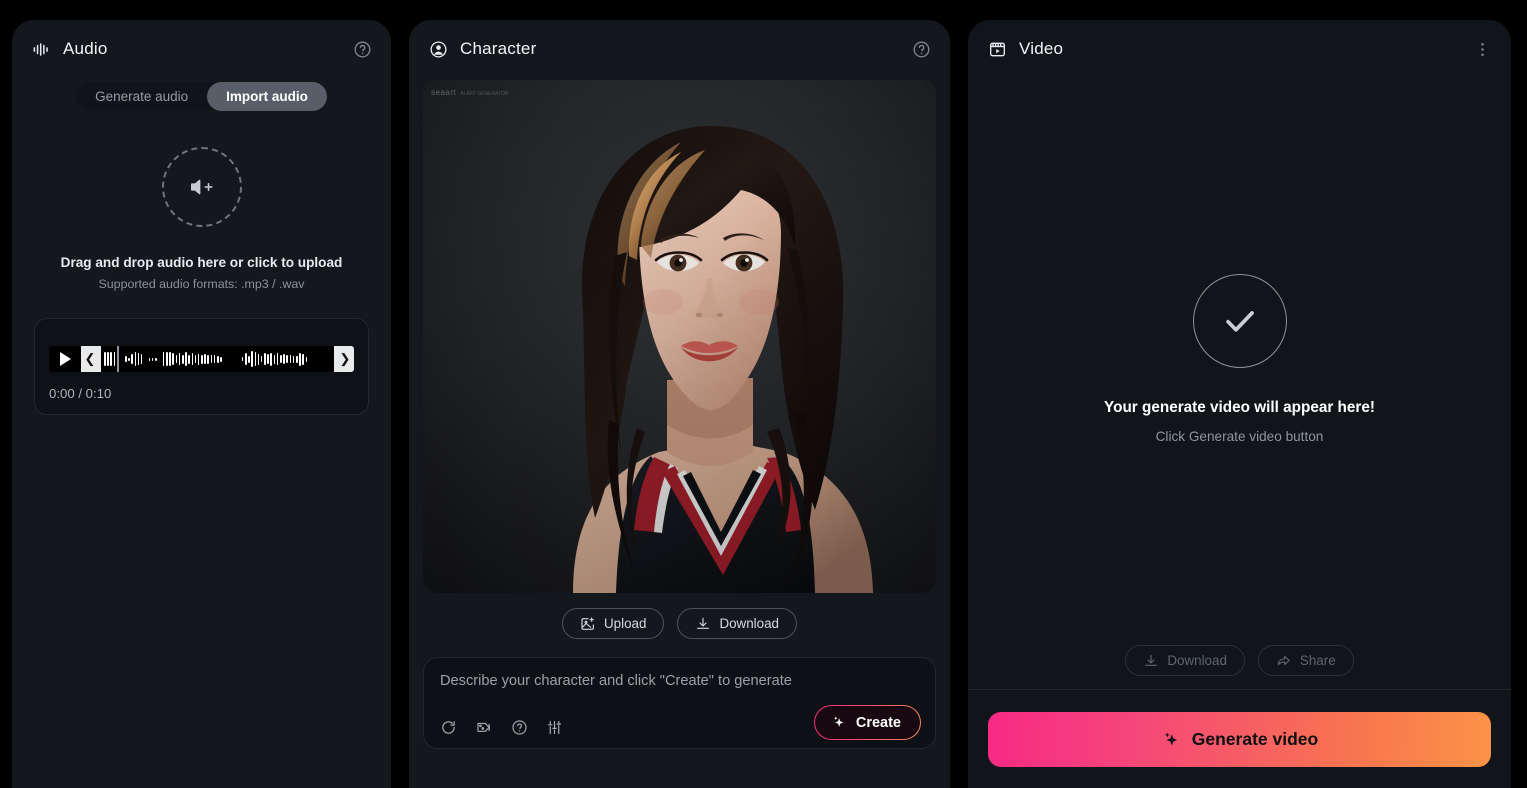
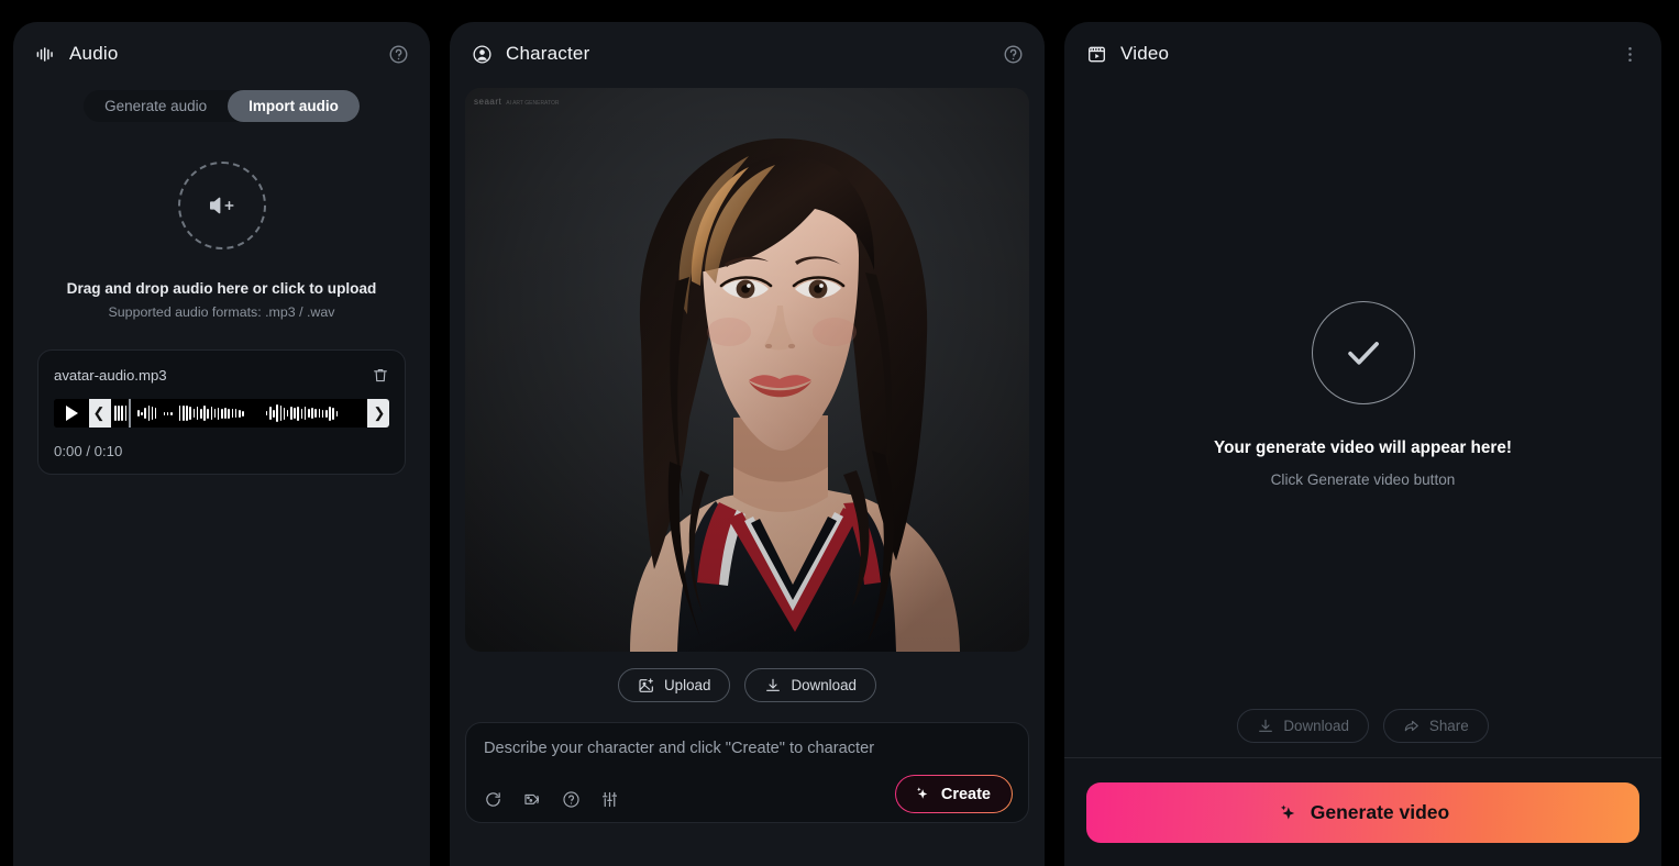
  Audio
  Generate audio
  Import audio
  Drag and drop audio here or click to upload
  Supported audio formats: .mp3 / .wav
+ avatar-audio.mp3
  ❮
  ❯
  0:00 / 0:10
  Character
  Upload
  Download
- Describe your character and click "Create" to generate
+ Describe your character and click "Create" to character
  Create
  Video
  Your generate video will appear here!
  Click Generate video button
  Download
  Share
  Generate video
